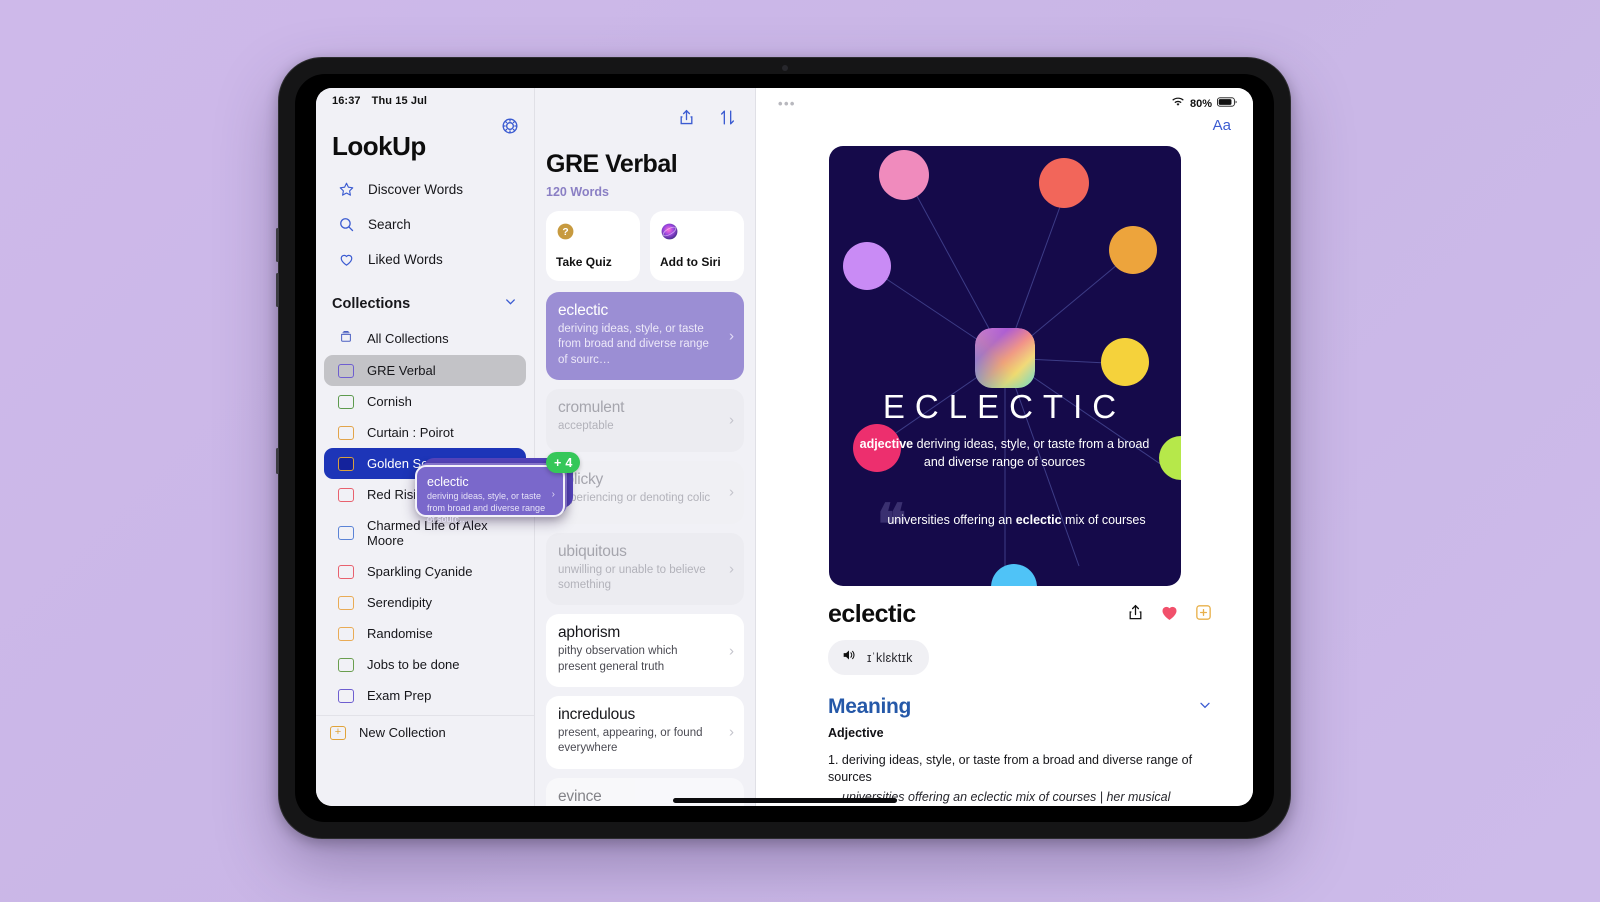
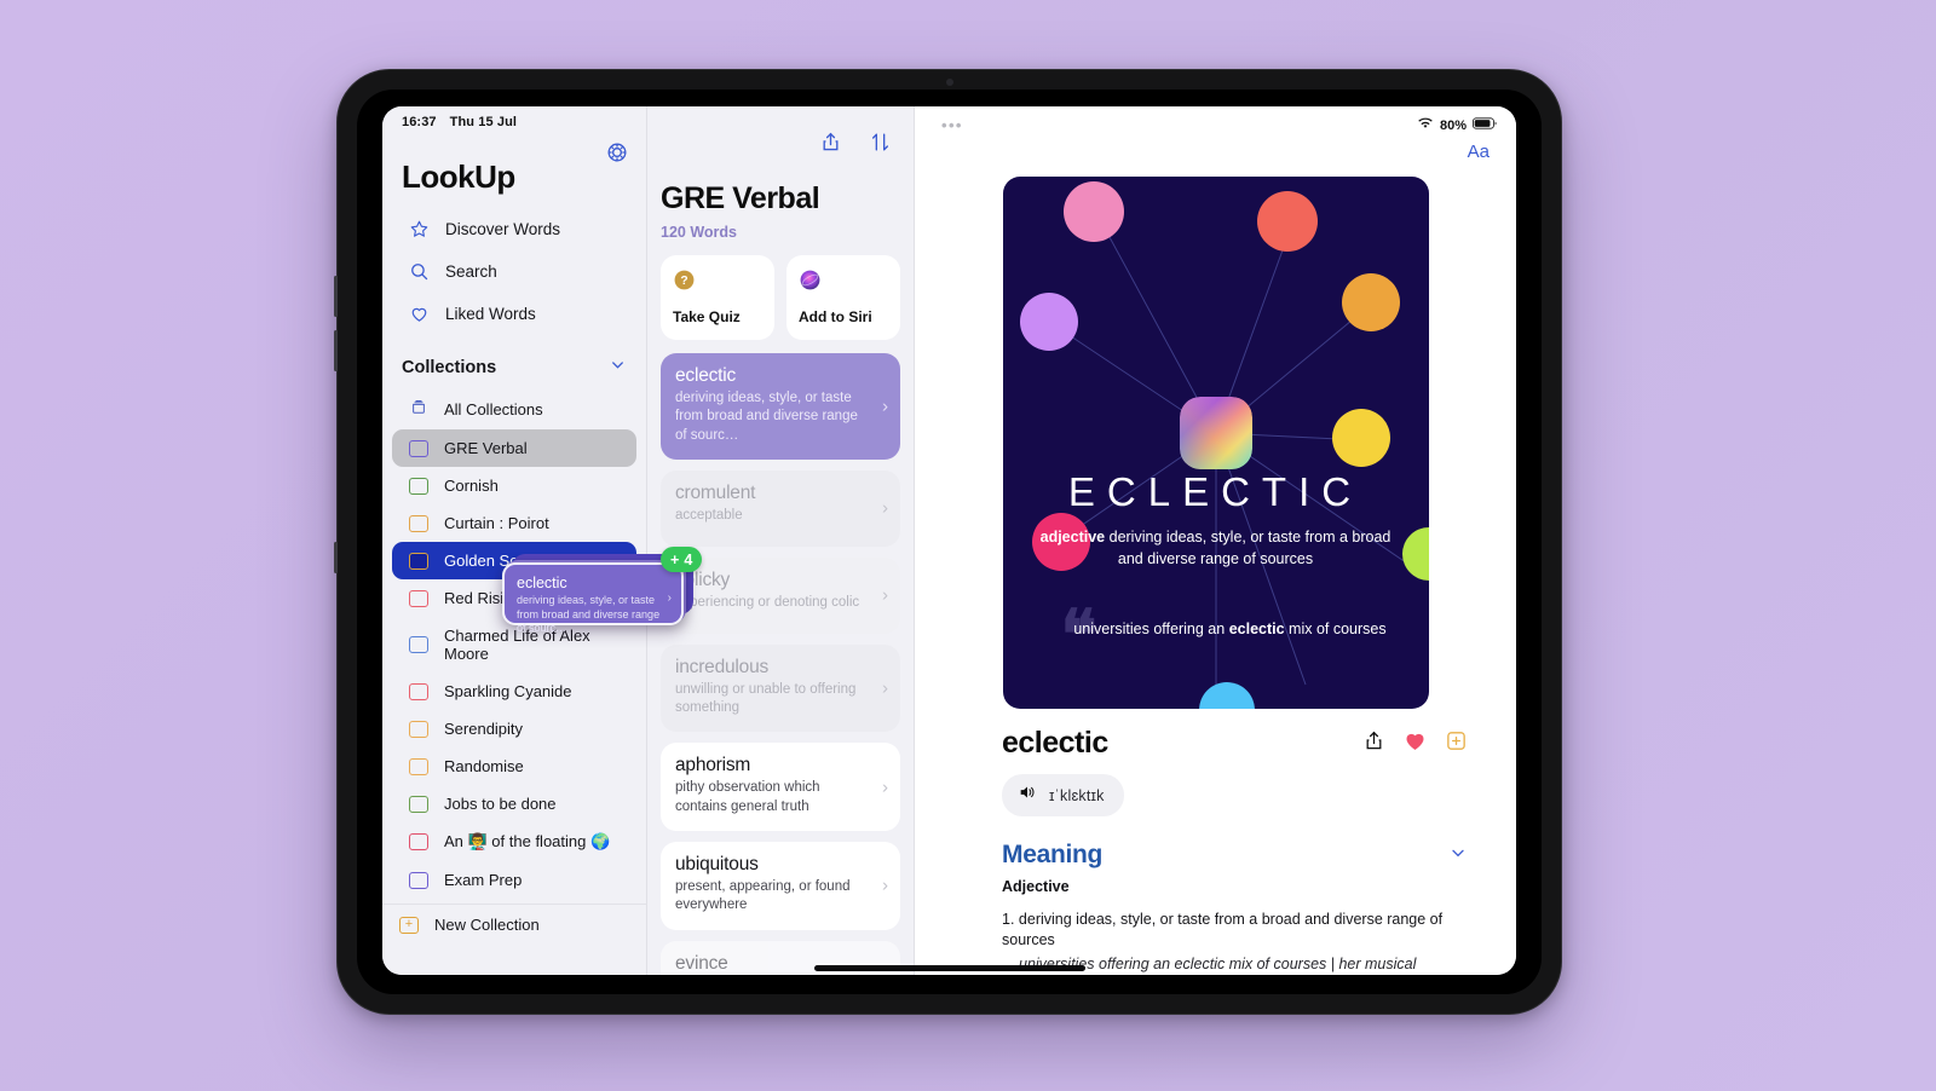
  16:37
  Thu 15 Jul
  LookUp
  Discover Words
  Search
  Liked Words
  Collections
  All Collections
  GRE Verbal
  Cornish
  Curtain : Poirot
  Golden S
  Charmed Life of Alex Moore
  Sparkling Cyanide
  Serendipity
  Randomise
  Jobs to be done
+ An 👨‍🏫 of the floating 🌍
  Exam Prep
  +
  New Collection
  GRE Verbal
  120 Words
  ?
  Take Quiz
  Add to Siri
  eclectic
  deriving ideas, style, or taste from broad and diverse range of sourc…
  ›
  cromulent
  acceptable
  ›
  licky
  periencing or denoting colic
  ›
- ubiquitous
+ incredulous
- unwilling or unable to believe something
+ unwilling or unable to offering something
  ›
  aphorism
- pithy observation which present general truth
+ pithy observation which contains general truth
  ›
- incredulous
+ ubiquitous
  present, appearing, or found everywhere
  ›
  evince
  •••
  80%
  Aa
  ECLECTIC
  adjective deriving ideas, style, or taste from a broad and diverse range of sources
  ❝
  universities offering an eclectic mix of courses
  eclectic
  ɪˈklɛktɪk
  Meaning
  Adjective
  1. deriving ideas, style, or taste from a broad and diverse range of sources
  universities offering an eclectic mix of courses | her musical
  eclectic
  deriving ideas, style, or taste from broad and diverse range of sourc…
  ›
  +
  4
